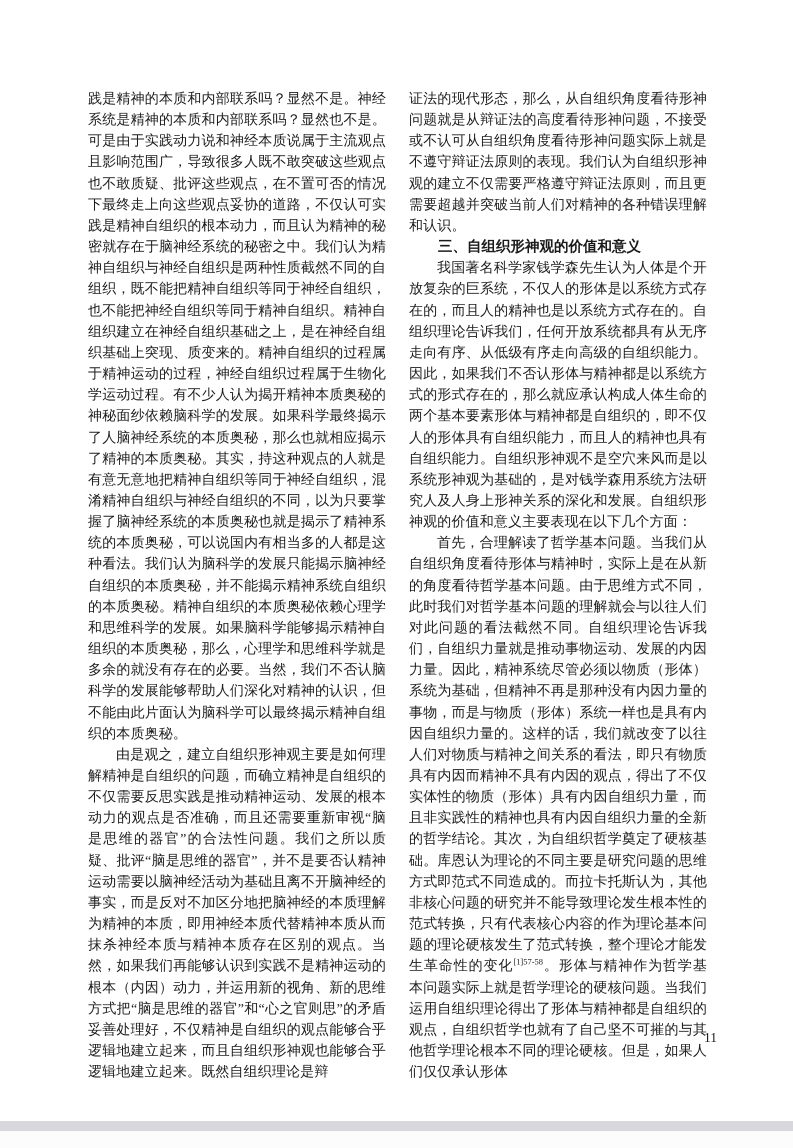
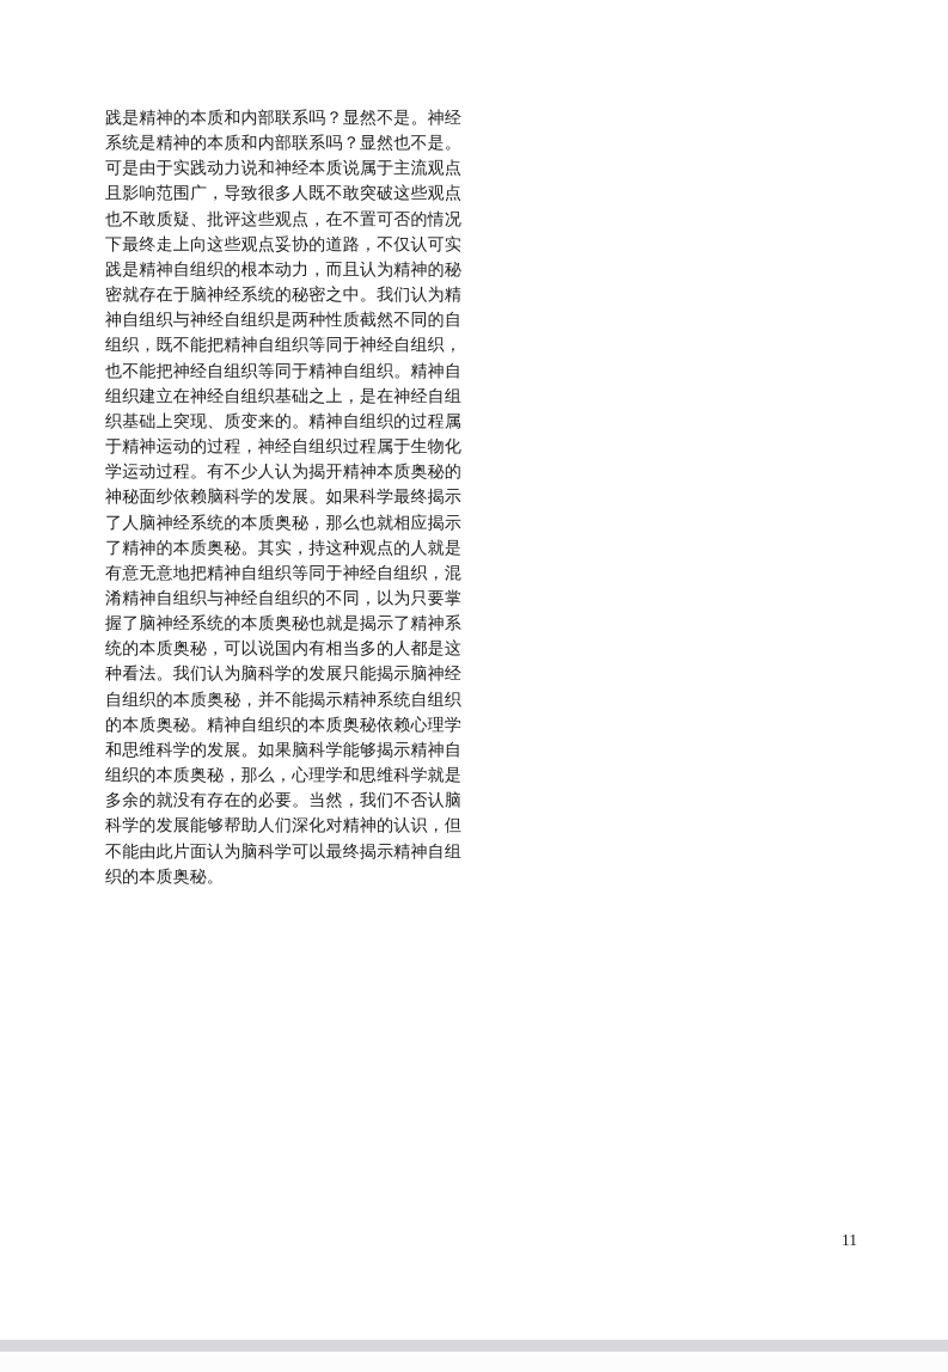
  践是精神的本质和内部联系吗？显然不是。神经系统是精神的本质和内部联系吗？显然也不是。可是由于实践动力说和神经本质说属于主流观点且影响范围广，导致很多人既不敢突破这些观点也不敢质疑、批评这些观点，在不置可否的情况下最终走上向这些观点妥协的道路，不仅认可实践是精神自组织的根本动力，而且认为精神的秘密就存在于脑神经系统的秘密之中。我们认为精神自组织与神经自组织是两种性质截然不同的自组织，既不能把精神自组织等同于神经自组织，也不能把神经自组织等同于精神自组织。精神自组织建立在神经自组织基础之上，是在神经自组织基础上突现、质变来的。精神自组织的过程属于精神运动的过程，神经自组织过程属于生物化学运动过程。有不少人认为揭开精神本质奥秘的神秘面纱依赖脑科学的发展。如果科学最终揭示了人脑神经系统的本质奥秘，那么也就相应揭示了精神的本质奥秘。其实，持这种观点的人就是有意无意地把精神自组织等同于神经自组织，混淆精神自组织与神经自组织的不同，以为只要掌握了脑神经系统的本质奥秘也就是揭示了精神系统的本质奥秘，可以说国内有相当多的人都是这种看法。我们认为脑科学的发展只能揭示脑神经自组织的本质奥秘，并不能揭示精神系统自组织的本质奥秘。精神自组织的本质奥秘依赖心理学和思维科学的发展。如果脑科学能够揭示精神自组织的本质奥秘，那么，心理学和思维科学就是多余的就没有存在的必要。当然，我们不否认脑科学的发展能够帮助人们深化对精神的认识，但不能由此片面认为脑科学可以最终揭示精神自组织的本质奥秘。
- 由是观之，建立自组织形神观主要是如何理解精神是自组织的问题，而确立精神是自组织的不仅需要反思实践是推动精神运动、发展的根本动力的观点是否准确，而且还需要重新审视“脑是思维的器官”的合法性问题。我们之所以质疑、批评“脑是思维的器官”，并不是要否认精神运动需要以脑神经活动为基础且离不开脑神经的事实，而是反对不加区分地把脑神经的本质理解为精神的本质，即用神经本质代替精神本质从而抹杀神经本质与精神本质存在区别的观点。当然，如果我们再能够认识到实践不是精神运动的根本（内因）动力，并运用新的视角、新的思维方式把“脑是思维的器官”和“心之官则思”的矛盾妥善处理好，不仅精神是自组织的观点能够合乎逻辑地建立起来，而且自组织形神观也能够合乎逻辑地建立起来。既然自组织理论是辩
- 证法的现代形态，那么，从自组织角度看待形神问题就是从辩证法的高度看待形神问题，不接受或不认可从自组织角度看待形神问题实际上就是不遵守辩证法原则的表现。我们认为自组织形神观的建立不仅需要严格遵守辩证法原则，而且更需要超越并突破当前人们对精神的各种错误理解和认识。
- 三、自组织形神观的价值和意义
- 我国著名科学家钱学森先生认为人体是个开放复杂的巨系统，不仅人的形体是以系统方式存在的，而且人的精神也是以系统方式存在的。自组织理论告诉我们，任何开放系统都具有从无序走向有序、从低级有序走向高级的自组织能力。因此，如果我们不否认形体与精神都是以系统方式的形式存在的，那么就应承认构成人体生命的两个基本要素形体与精神都是自组织的，即不仅人的形体具有自组织能力，而且人的精神也具有自组织能力。自组织形神观不是空穴来风而是以系统形神观为基础的，是对钱学森用系统方法研究人及人身上形神关系的深化和发展。自组织形神观的价值和意义主要表现在以下几个方面：
- 首先，合理解读了哲学基本问题。当我们从自组织角度看待形体与精神时，实际上是在从新的角度看待哲学基本问题。由于思维方式不同，此时我们对哲学基本问题的理解就会与以往人们对此问题的看法截然不同。自组织理论告诉我们，自组织力量就是推动事物运动、发展的内因力量。因此，精神系统尽管必须以物质（形体）系统为基础，但精神不再是那种没有内因力量的事物，而是与物质（形体）系统一样也是具有内因自组织力量的。这样的话，我们就改变了以往人们对物质与精神之间关系的看法，即只有物质具有内因而精神不具有内因的观点，得出了不仅实体性的物质（形体）具有内因自组织力量，而且非实践性的精神也具有内因自组织力量的全新的哲学结论。其次，为自组织哲学奠定了硬核基础。库恩认为理论的不同主要是研究问题的思维方式即范式不同造成的。而拉卡托斯认为，其他非核心问题的研究并不能导致理论发生根本性的范式转换，只有代表核心内容的作为理论基本问题的理论硬核发生了范式转换，整个理论才能发生革命性的变化[1]57-58。形体与精神作为哲学基本问题实际上就是哲学理论的硬核问题。当我们运用自组织理论得出了形体与精神都是自组织的观点，自组织哲学也就有了自己坚不可摧的与其他哲学理论根本不同的理论硬核。但是，如果人们仅仅承认形体
  11
